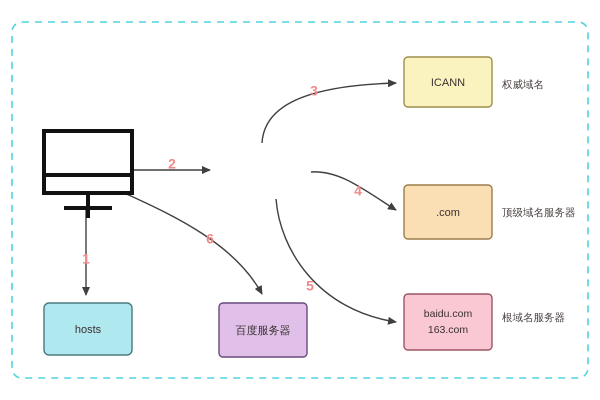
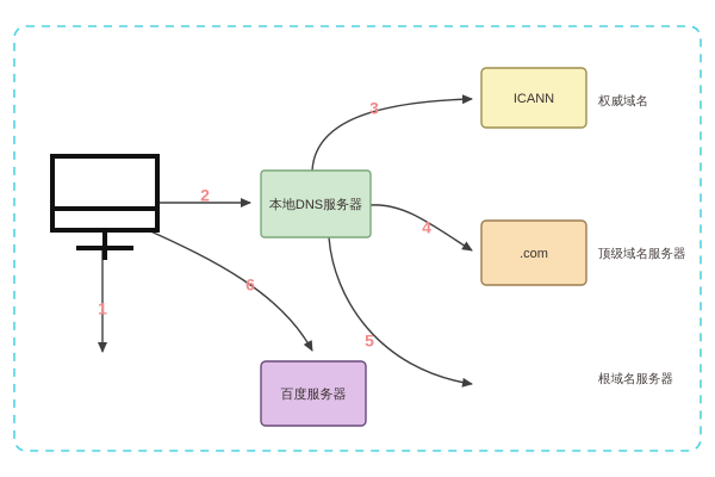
+ 本地DNS服务器
  ICANN
  .com
- baidu.com
- 163.com
- hosts
  百度服务器
  权威域名
  顶级域名服务器
  根域名服务器
  1
  2
  3
  4
  5
  6
